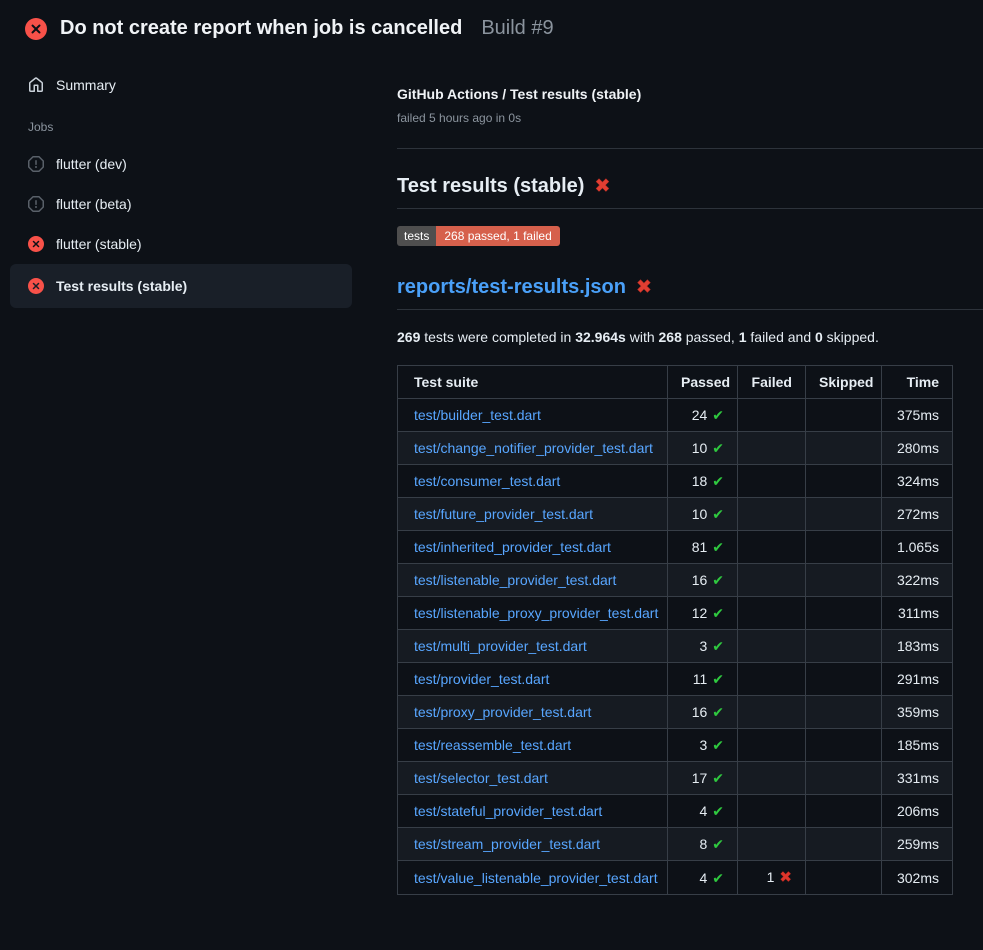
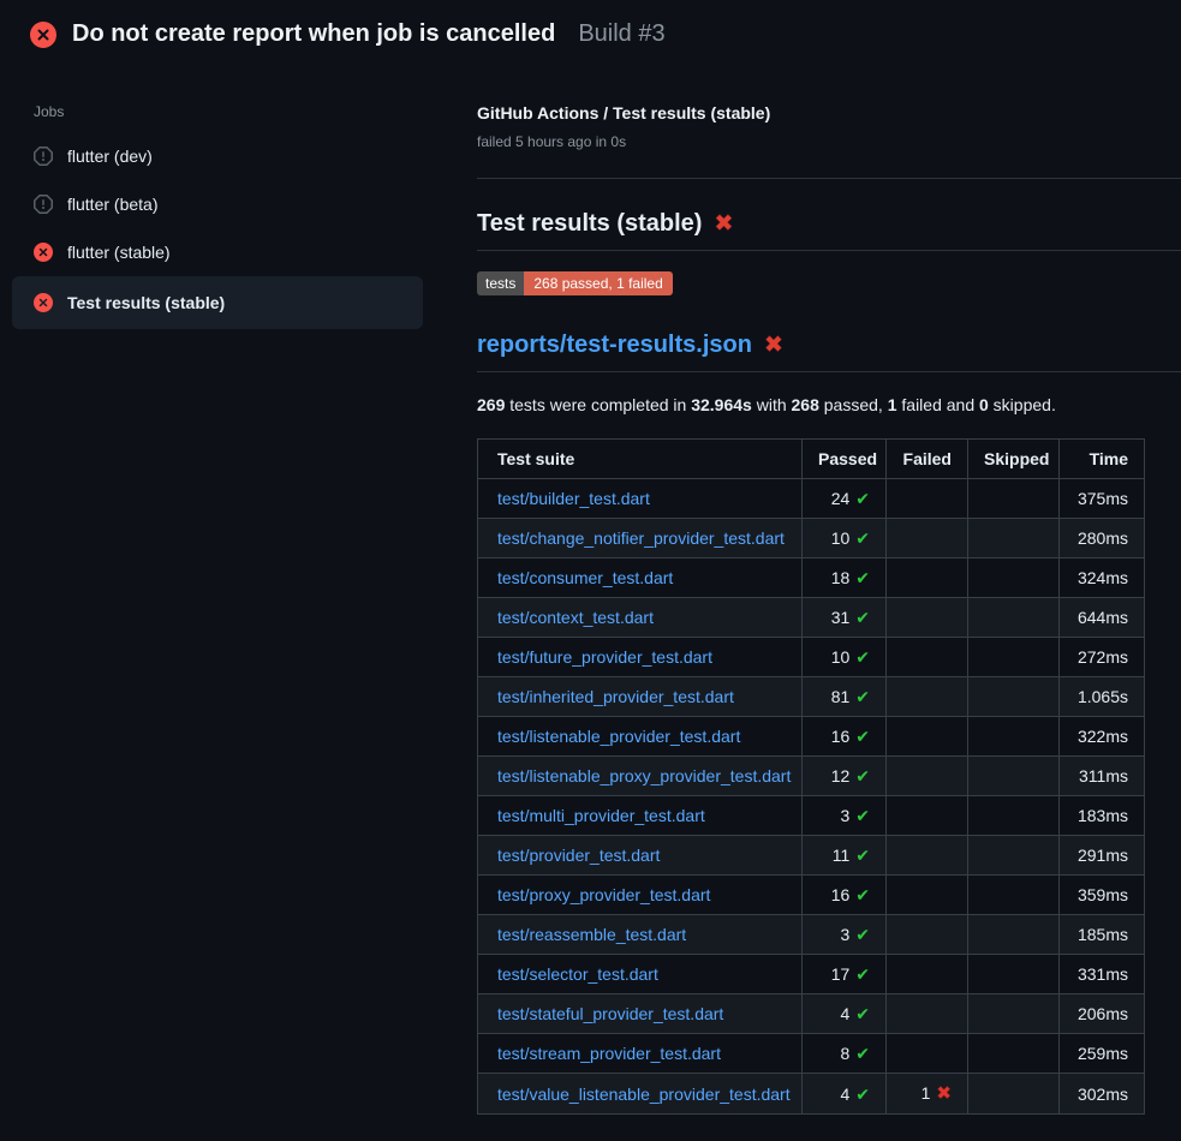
  Do not create report when job is cancelled
- Build #9
+ Build #3
- Summary
  Jobs
  flutter (dev)
  flutter (beta)
  flutter (stable)
  Test results (stable)
  GitHub Actions / Test results (stable)
  failed 5 hours ago in 0s
  Test results (stable)
  ✖
  tests
  268 passed, 1 failed
  reports/test-results.json
  ✖
  269 tests were completed in 32.964s with 268 passed, 1 failed and 0 skipped.
  Test suite	Passed	Failed	Skipped	Time
  test/builder_test.dart	24 ✔			375ms
  test/change_notifier_provider_test.dart	10 ✔			280ms
  test/consumer_test.dart	18 ✔			324ms
+ test/context_test.dart	31 ✔			644ms
  test/future_provider_test.dart	10 ✔			272ms
  test/inherited_provider_test.dart	81 ✔			1.065s
  test/listenable_provider_test.dart	16 ✔			322ms
  test/listenable_proxy_provider_test.dart	12 ✔			311ms
  test/multi_provider_test.dart	3 ✔			183ms
  test/provider_test.dart	11 ✔			291ms
  test/proxy_provider_test.dart	16 ✔			359ms
  test/reassemble_test.dart	3 ✔			185ms
  test/selector_test.dart	17 ✔			331ms
  test/stateful_provider_test.dart	4 ✔			206ms
  test/stream_provider_test.dart	8 ✔			259ms
  test/value_listenable_provider_test.dart	4 ✔	1 ✖		302ms
